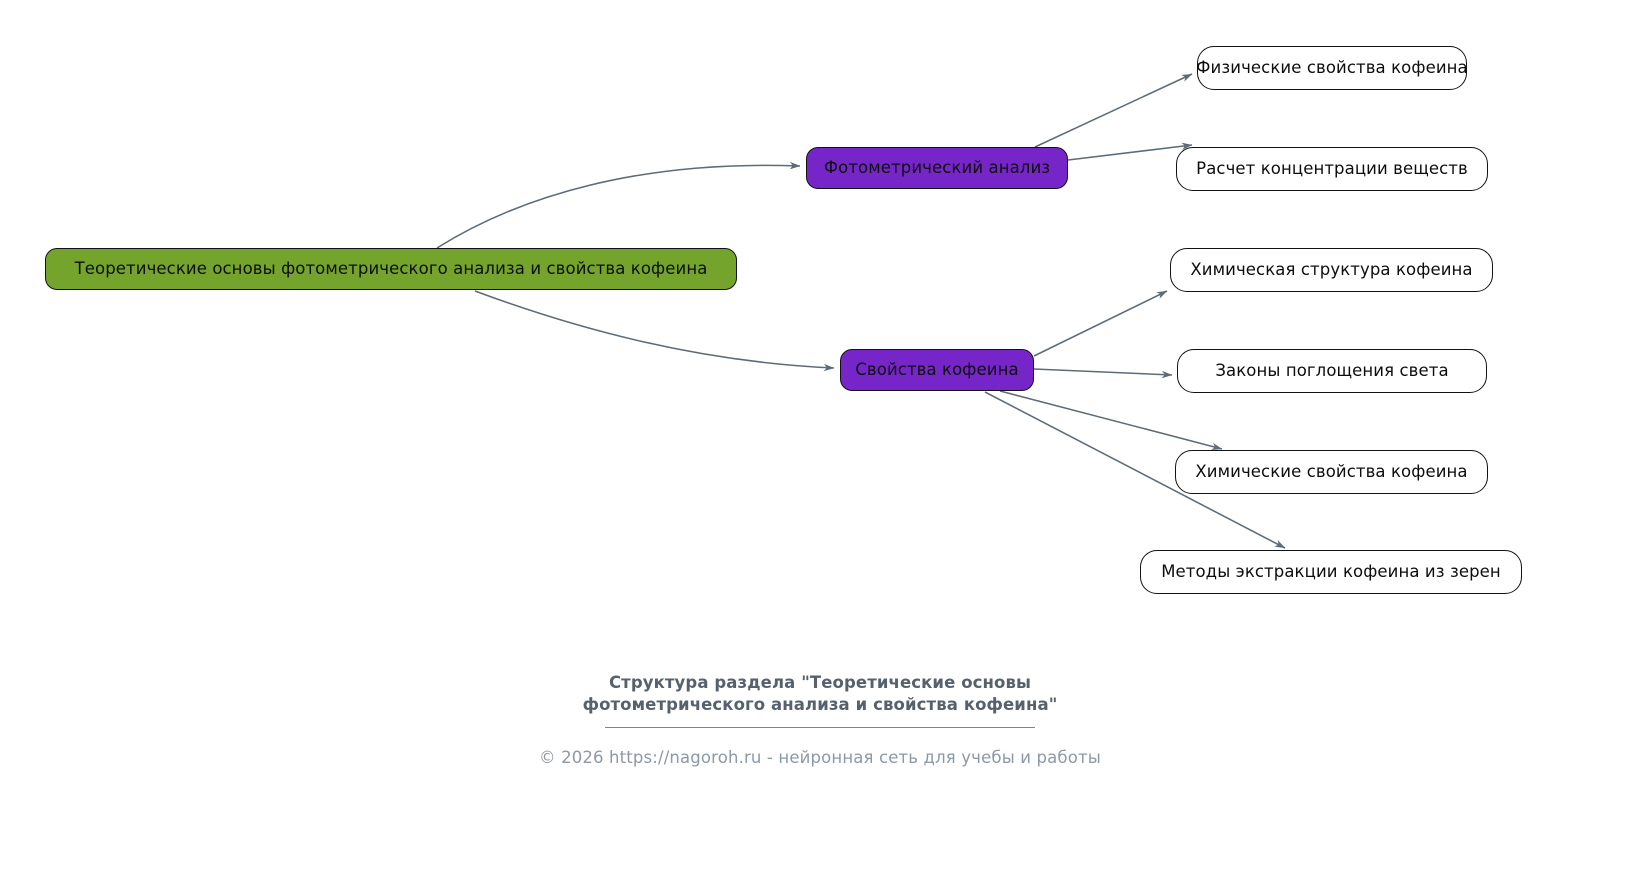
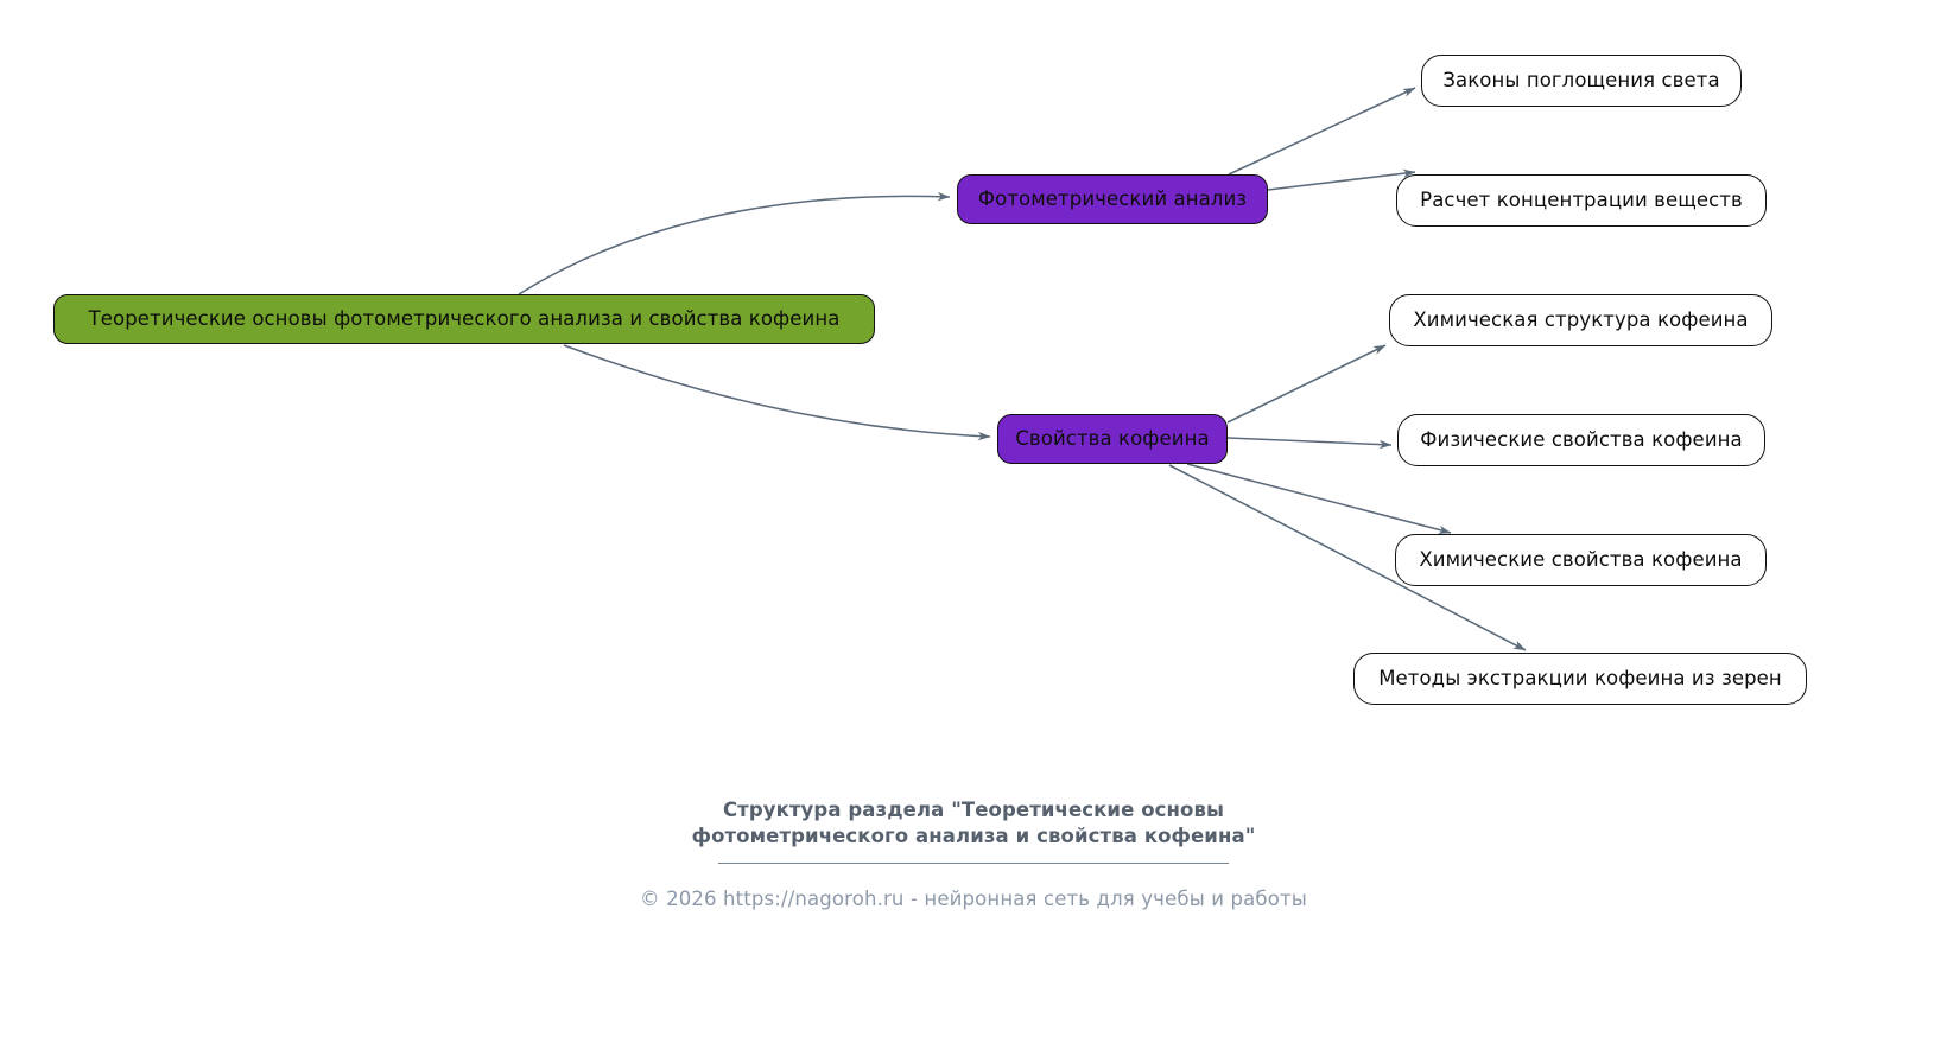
  Теоретические основы фотометрического анализа и свойства кофеина
  Фотометрический анализ
  Свойства кофеина
- Физические свойства кофеина
+ Законы поглощения света
  Расчет концентрации веществ
  Химическая структура кофеина
- Законы поглощения света
+ Физические свойства кофеина
  Химические свойства кофеина
  Методы экстракции кофеина из зерен
  Структура раздела "Теоретические основы
  фотометрического анализа и свойства кофеина"
  © 2026 https://nagoroh.ru - нейронная сеть для учебы и работы
